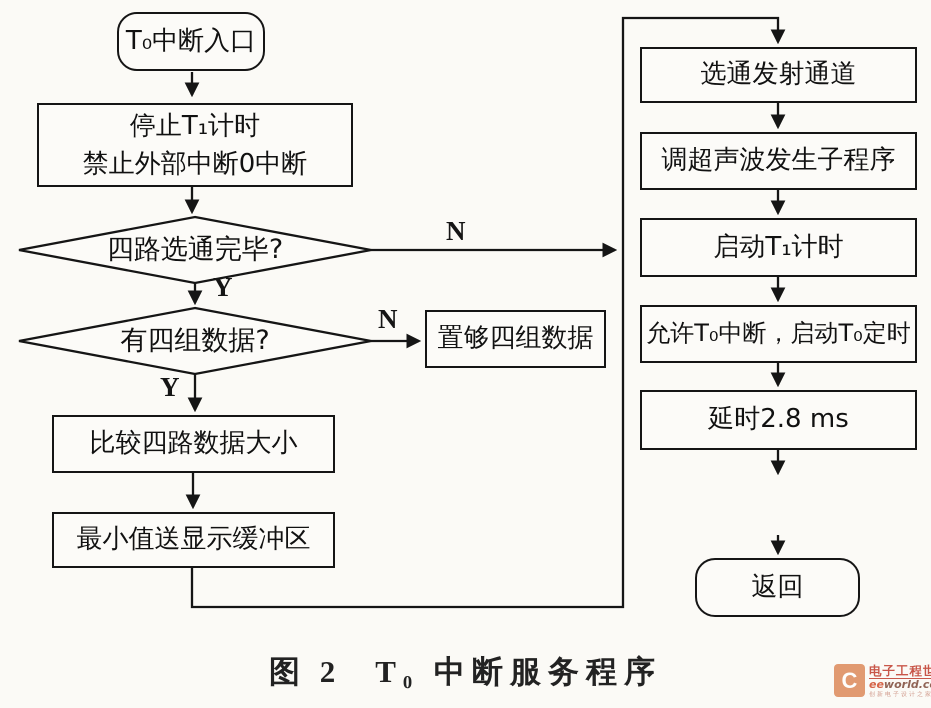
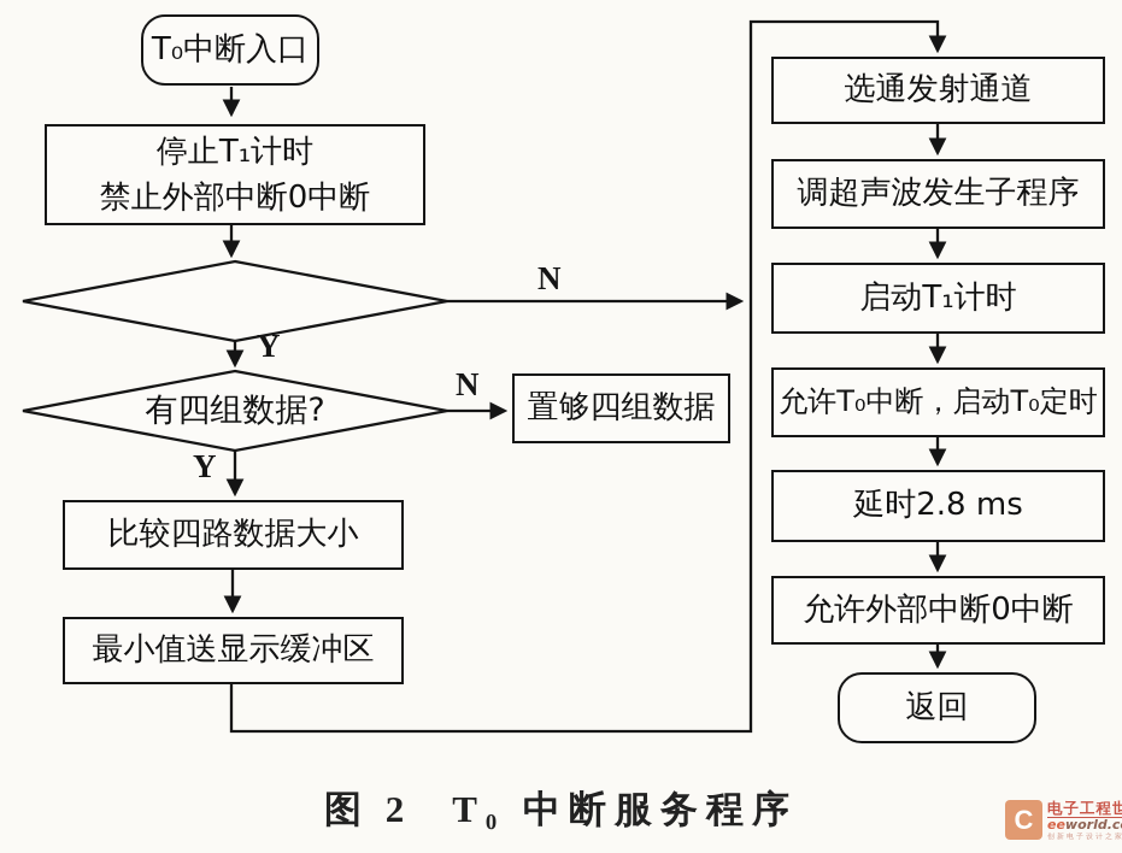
  T₀中断入口
  停止T₁计时
  禁止外部中断0中断
- 四路选通完毕?
  有四组数据?
  置够四组数据
  比较四路数据大小
  最小值送显示缓冲区
  选通发射通道
  调超声波发生子程序
  启动T₁计时
  允许T₀中断，启动T₀定时
  延时2.8 ms
+ 允许外部中断0中断
  返回
  Y
  Y
  N
  N
  图 2 T₀ 中断服务程序
  C
  电子工程世
